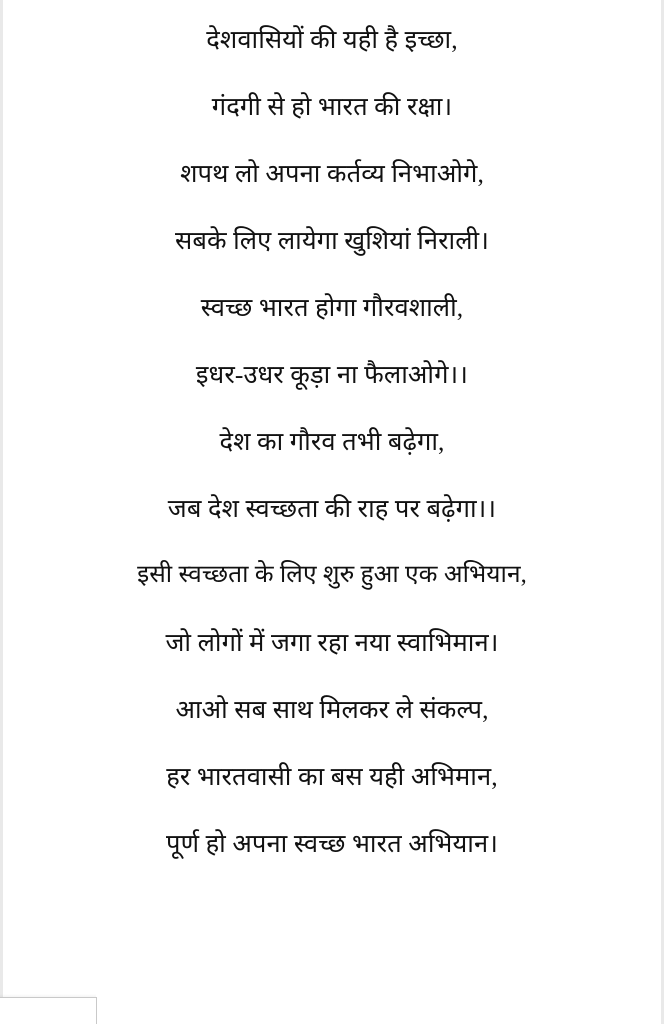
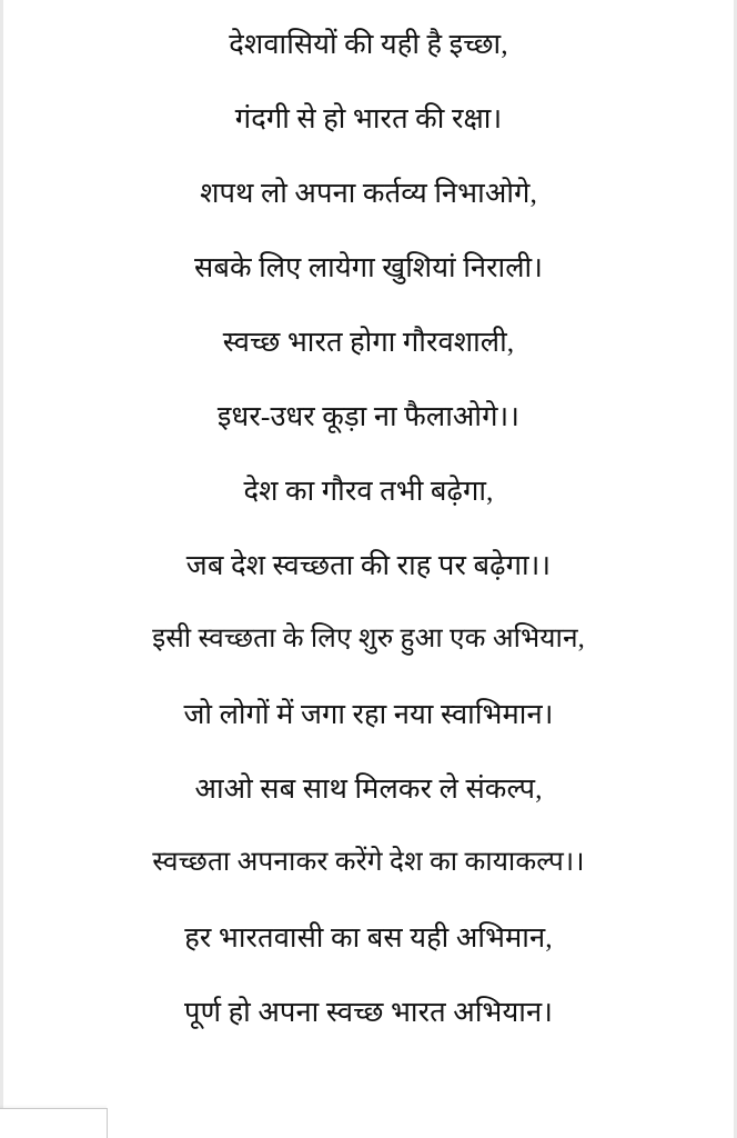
  देशवासियों की यही है इच्छा,
  गंदगी से हो भारत की रक्षा।
  शपथ लो अपना कर्तव्य निभाओगे,
  सबके लिए लायेगा खुशियां निराली।
  स्वच्छ भारत होगा गौरवशाली,
  इधर-उधर कूड़ा ना फैलाओगे।।
  देश का गौरव तभी बढ़ेगा,
  जब देश स्वच्छता की राह पर बढ़ेगा।।
  इसी स्वच्छता के लिए शुरु हुआ एक अभियान,
  जो लोगों में जगा रहा नया स्वाभिमान।
  आओ सब साथ मिलकर ले संकल्प,
+ स्वच्छता अपनाकर करेंगे देश का कायाकल्प।।
  हर भारतवासी का बस यही अभिमान,
  पूर्ण हो अपना स्वच्छ भारत अभियान।
